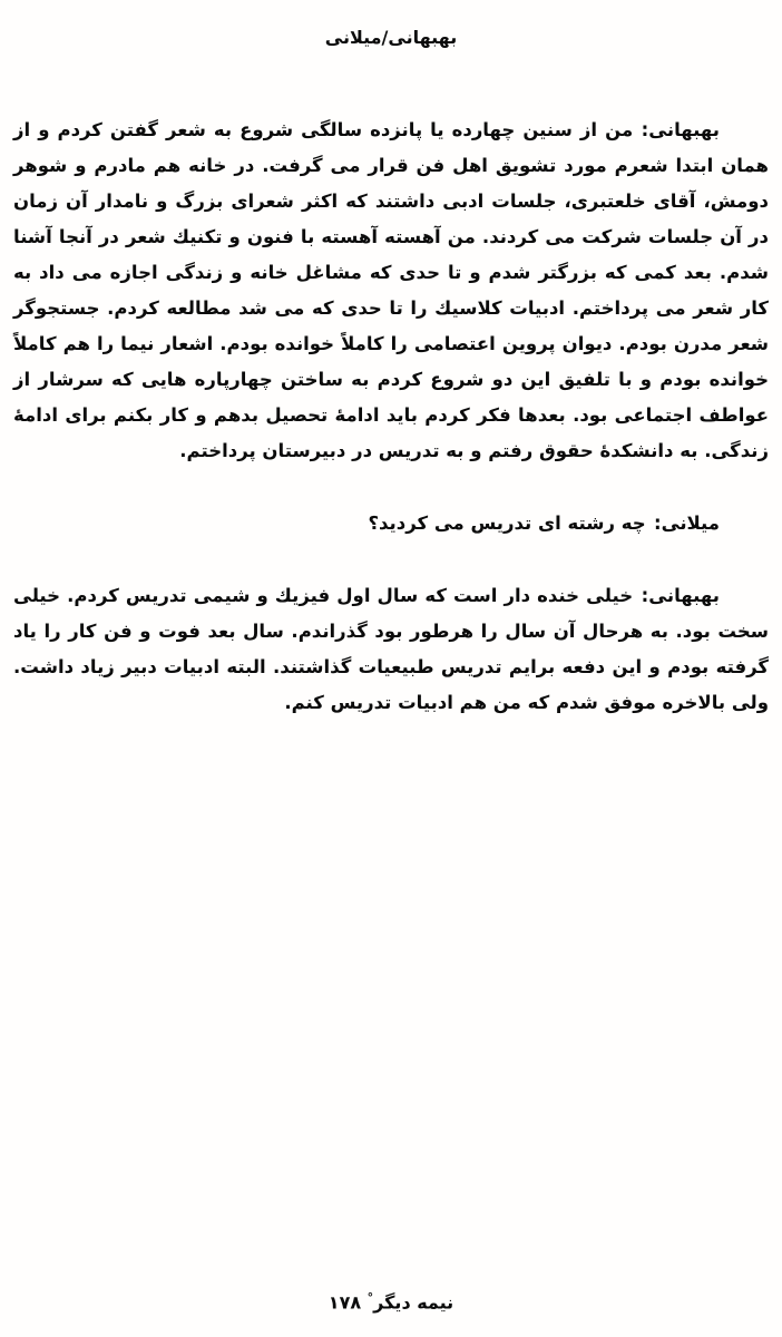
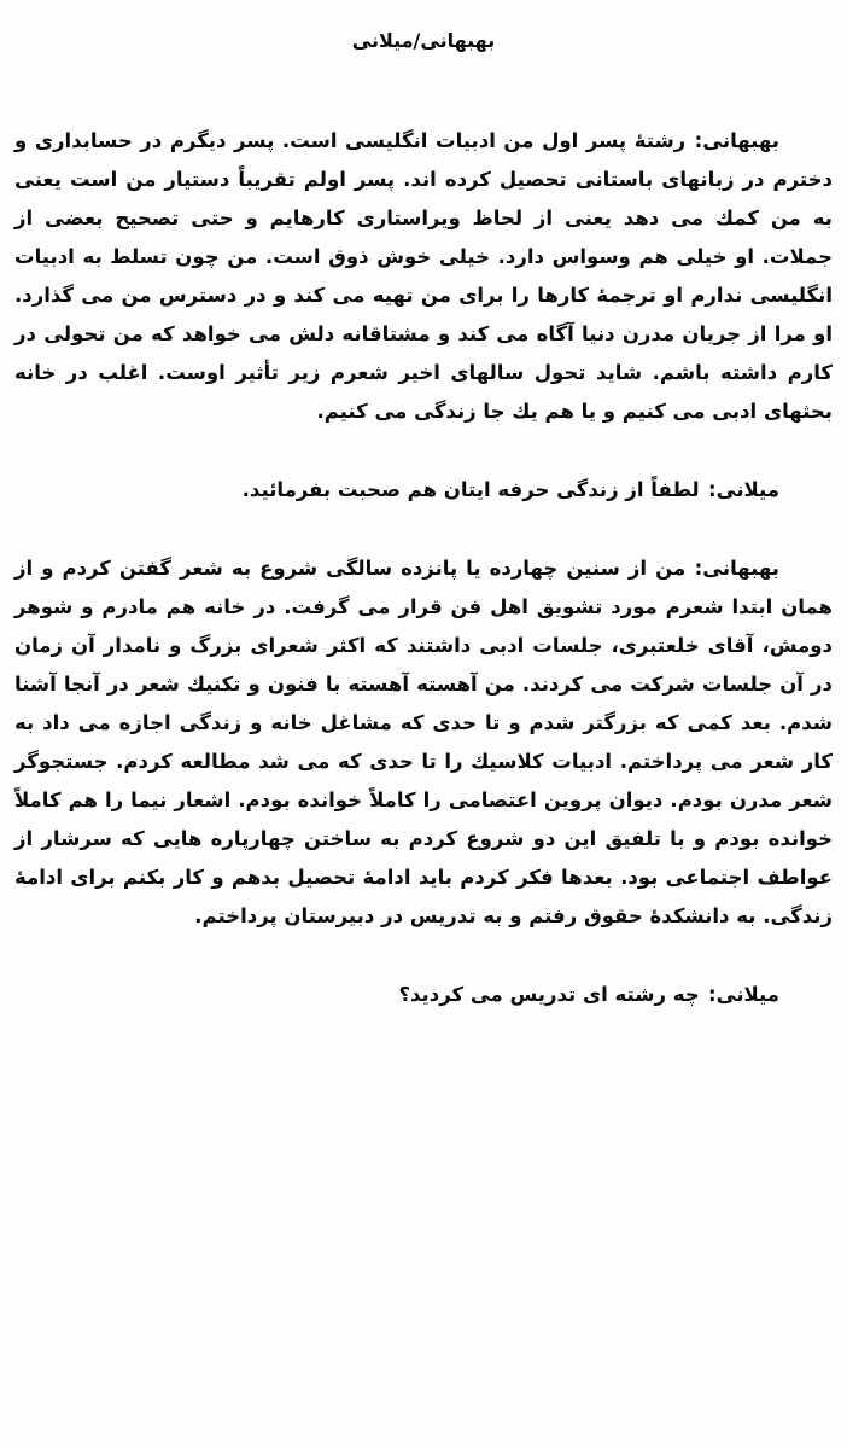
  بهبهانی/میلانی
+ بهبهانی:رشتهٔ پسر اول من ادبیات انگلیسی است. پسر دیگرم در حسابداری و دخترم در زبانهای باستانی تحصیل کرده اند. پسر اولم تقریباً دستیار من است یعنی به من کمك می دهد یعنی از لحاظ ویراستاری کارهایم و حتی تصحیح بعضی از جملات. او خیلی هم وسواس دارد. خیلی خوش ذوق است. من چون تسلط به ادبیات انگلیسی ندارم او ترجمهٔ کارها را برای من تهیه می کند و در دسترس من می گذارد. او مرا از جریان مدرن دنیا آگاه می کند و مشتاقانه دلش می خواهد که من تحولی در کارم داشته باشم. شاید تحول سالهای اخیر شعرم زیر تأثیر اوست. اغلب در خانه بحثهای ادبی می کنیم و یا هم یك جا زندگی می کنیم.
+ میلانی:لطفاً از زندگی حرفه ایتان هم صحبت بفرمائید.
  بهبهانی:من از سنین چهارده یا پانزده سالگی شروع به شعر گفتن کردم و از همان ابتدا شعرم مورد تشویق اهل فن قرار می گرفت. در خانه هم مادرم و شوهر دومش، آقای خلعتبری، جلسات ادبی داشتند که اکثر شعرای بزرگ و نامدار آن زمان در آن جلسات شرکت می کردند. من آهسته آهسته با فنون و تکنیك شعر در آنجا آشنا شدم. بعد کمی که بزرگتر شدم و تا حدی که مشاغل خانه و زندگی اجازه می داد به کار شعر می پرداختم. ادبیات کلاسیك را تا حدی که می شد مطالعه کردم. جستجوگر شعر مدرن بودم. دیوان پروین اعتصامی را کاملاً خوانده بودم. اشعار نیما را هم کاملاً خوانده بودم و با تلفیق این دو شروع کردم به ساختن چهارپاره هایی که سرشار از عواطف اجتماعی بود. بعدها فکر کردم باید ادامهٔ تحصیل بدهم و کار بکنم برای ادامهٔ زندگی. به دانشکدهٔ حقوق رفتم و به تدریس در دبیرستان پرداختم.
  میلانی:چه رشته ای تدریس می کردید؟
- بهبهانی:خیلی خنده دار است که سال اول فیزیك و شیمی تدریس کردم. خیلی سخت بود. به هرحال آن سال را هرطور بود گذراندم. سال بعد فوت و فن کار را یاد گرفته بودم و این دفعه برایم تدریس طبیعیات گذاشتند. البته ادبیات دبیر زیاد داشت. ولی بالاخره موفق شدم که من هم ادبیات تدریس کنم.
- نیمه دیگر° ۱۷۸
